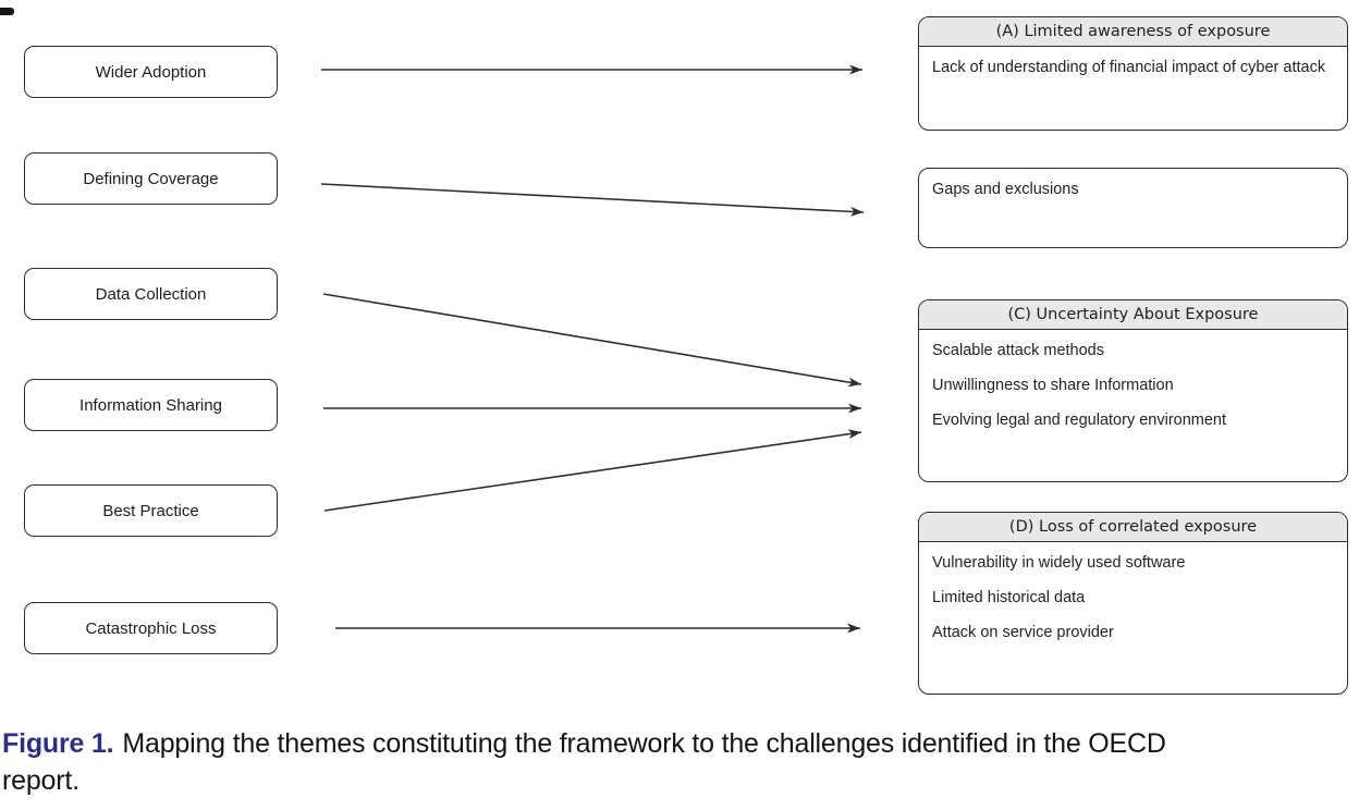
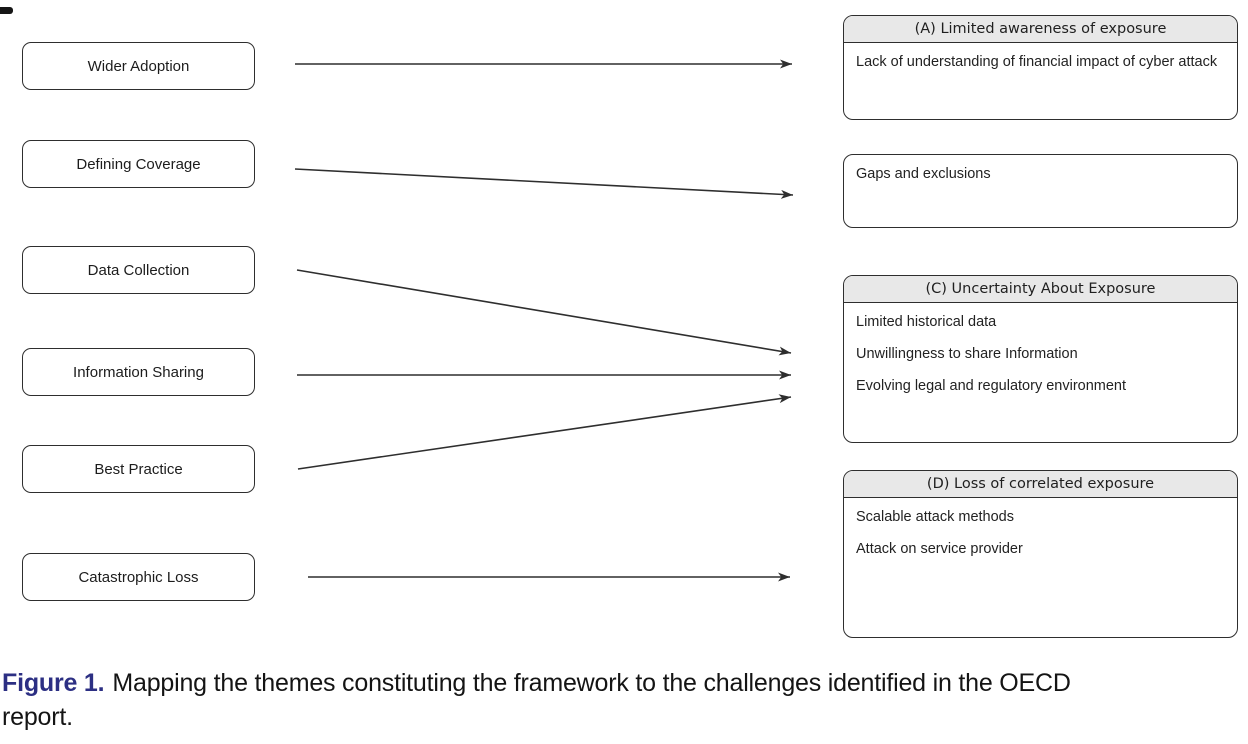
  Wider Adoption
  Defining Coverage
  Data Collection
  Information Sharing
  Best Practice
  Catastrophic Loss
  (A) Limited awareness of exposure
  Lack of understanding of financial impact of cyber attack
  Gaps and exclusions
  (C) Uncertainty About Exposure
- Scalable attack methods
+ Limited historical data
  Unwillingness to share Information
  Evolving legal and regulatory environment
  (D) Loss of correlated exposure
- Vulnerability in widely used software
- Limited historical data
+ Scalable attack methods
  Attack on service provider
  Figure 1. Mapping the themes constituting the framework to the challenges identified in the OECD
  report.
